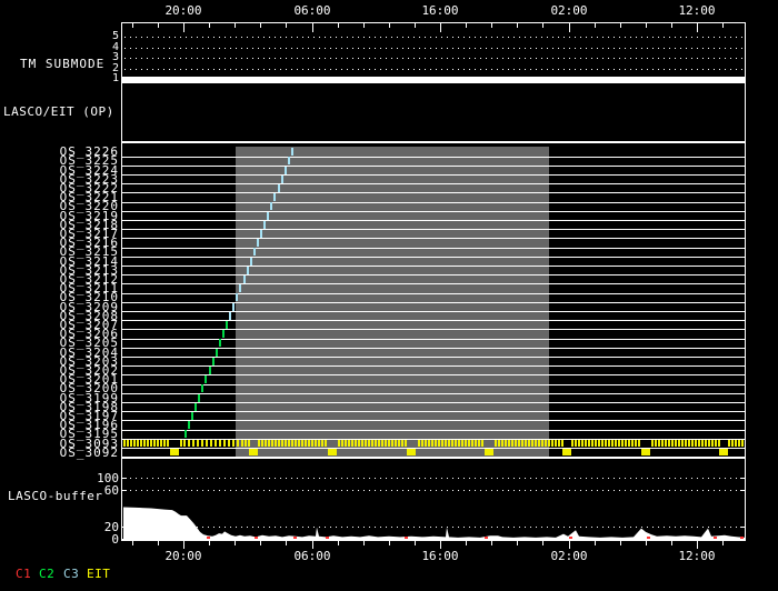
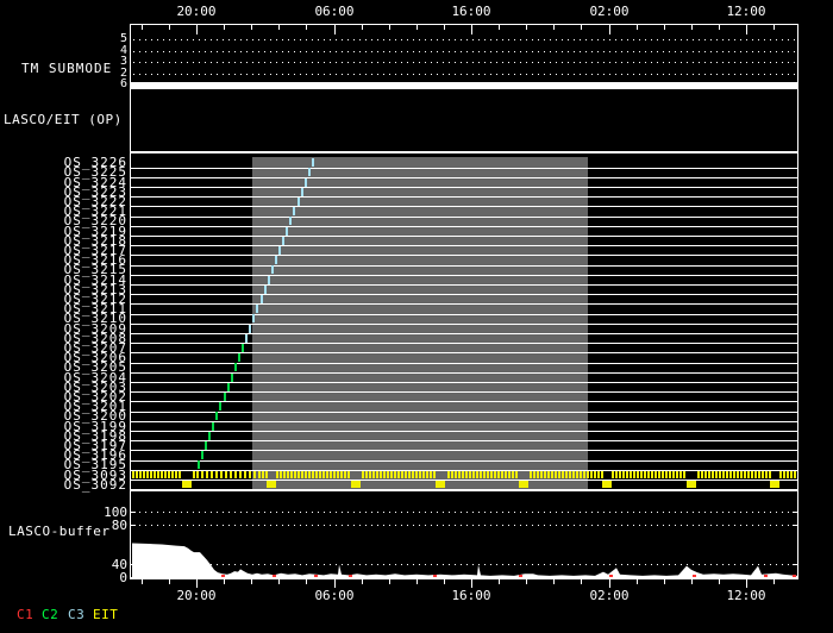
  TM SUBMODE
  LASCO/EIT (OP)
  LASCO-buffer
  C1
  C2
  C3
  EIT
  20:00
  20:00
  06:00
  06:00
  16:00
  16:00
  02:00
  02:00
  12:00
  12:00
  5
  4
  3
  2
- 1
+ 6
  OS_3226
  OS_3225
  OS_3224
  OS_3223
  OS_3222
  OS_3221
  OS_3220
  OS_3219
  OS_3218
  OS_3217
  OS_3216
  OS_3215
  OS_3214
  OS_3213
  OS_3212
  OS_3211
  OS_3210
  OS_3209
  OS_3208
  OS_3207
  OS_3206
  OS_3205
  OS_3204
  OS_3203
  OS_3202
  OS_3201
  OS_3200
  OS_3199
  OS_3198
  OS_3197
  OS_3196
  OS_3195
  OS_3093
  OS_3092
  100
- 60
+ 80
- 20
+ 40
  0
